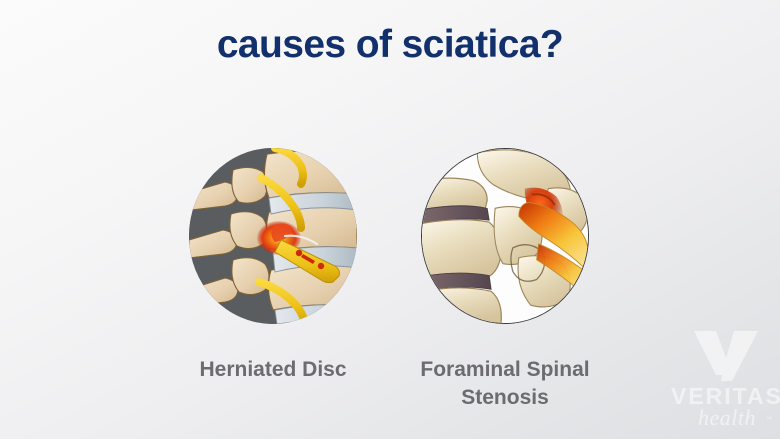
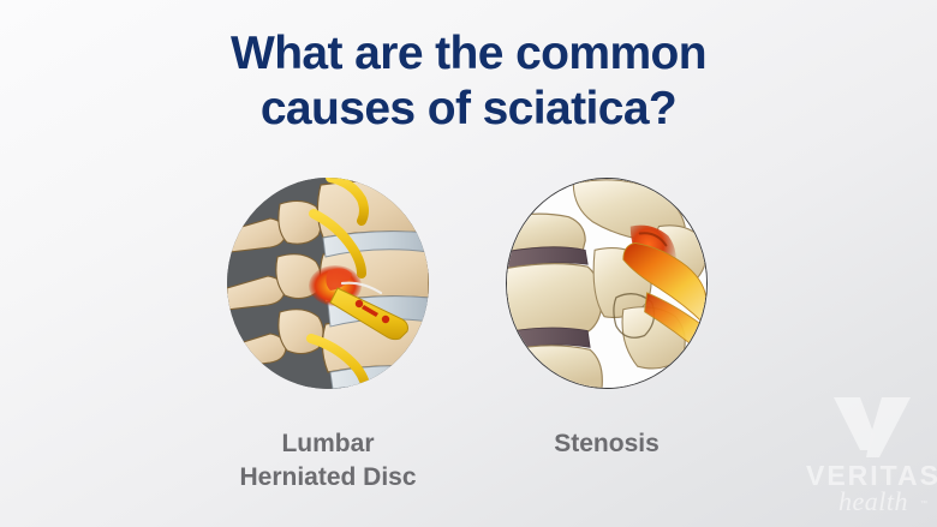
+ What are the common
  causes of sciatica?
+ Lumbar
  Herniated Disc
- Foraminal Spinal
  Stenosis
